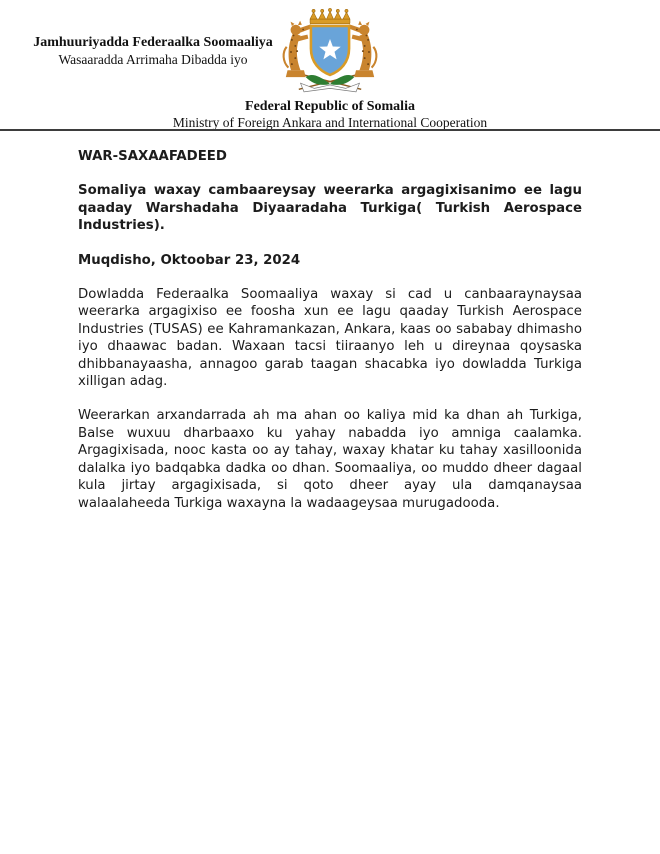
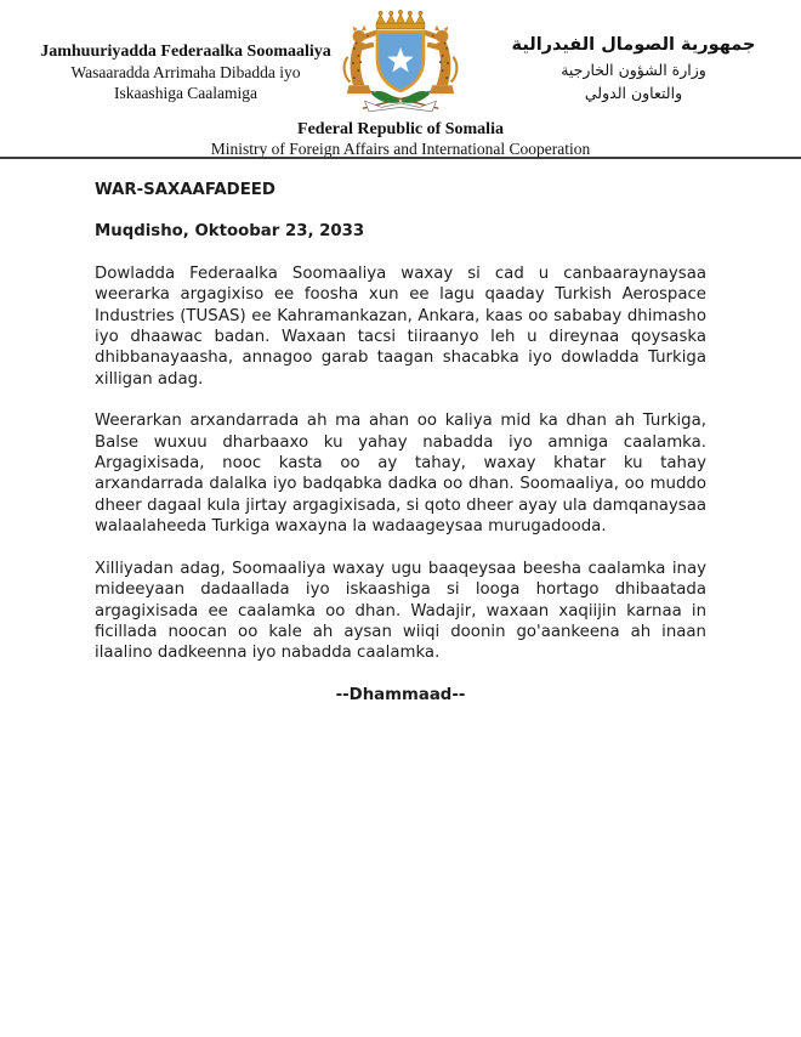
  Jamhuuriyadda Federaalka Soomaaliya
  Wasaaradda Arrimaha Dibadda iyo
+ Iskaashiga Caalamiga
+ جمهورية الصومال الفيدرالية
+ وزارة الشؤون الخارجية
+ والتعاون الدولي
  Federal Republic of Somalia
- Ministry of Foreign Ankara and International Cooperation
+ Ministry of Foreign Affairs and International Cooperation
  WAR-SAXAAFADEED
- Somaliya waxay cambaareysay weerarka argagixisanimo ee lagu qaaday Warshadaha Diyaaradaha Turkiga( Turkish Aerospace Industries).
- Muqdisho, Oktoobar 23, 2024
+ Muqdisho, Oktoobar 23, 2033
  Dowladda Federaalka Soomaaliya waxay si cad u canbaaraynaysaa weerarka argagixiso ee foosha xun ee lagu qaaday Turkish Aerospace Industries (TUSAS) ee Kahramankazan, Ankara, kaas oo sababay dhimasho iyo dhaawac badan. Waxaan tacsi tiiraanyo leh u direynaa qoysaska dhibbanayaasha, annagoo garab taagan shacabka iyo dowladda Turkiga xilligan adag.
- Weerarkan arxandarrada ah ma ahan oo kaliya mid ka dhan ah Turkiga, Balse wuxuu dharbaaxo ku yahay nabadda iyo amniga caalamka. Argagixisada, nooc kasta oo ay tahay, waxay khatar ku tahay xasilloonida dalalka iyo badqabka dadka oo dhan. Soomaaliya, oo muddo dheer dagaal kula jirtay argagixisada, si qoto dheer ayay ula damqanaysaa walaalaheeda Turkiga waxayna la wadaageysaa murugadooda.
+ Weerarkan arxandarrada ah ma ahan oo kaliya mid ka dhan ah Turkiga, Balse wuxuu dharbaaxo ku yahay nabadda iyo amniga caalamka. Argagixisada, nooc kasta oo ay tahay, waxay khatar ku tahay arxandarrada dalalka iyo badqabka dadka oo dhan. Soomaaliya, oo muddo dheer dagaal kula jirtay argagixisada, si qoto dheer ayay ula damqanaysaa walaalaheeda Turkiga waxayna la wadaageysaa murugadooda.
+ Xilliyadan adag, Soomaaliya waxay ugu baaqeysaa beesha caalamka inay mideeyaan dadaallada iyo iskaashiga si looga hortago dhibaatada argagixisada ee caalamka oo dhan. Wadajir, waxaan xaqiijin karnaa in ficillada noocan oo kale ah aysan wiiqi doonin go'aankeena ah inaan ilaalino dadkeenna iyo nabadda caalamka.
+ --Dhammaad--
